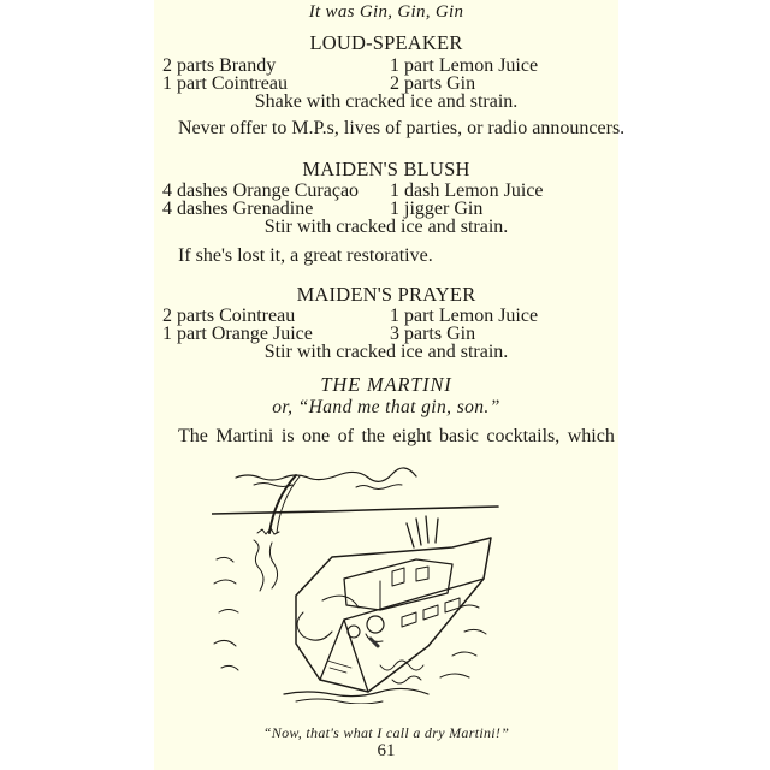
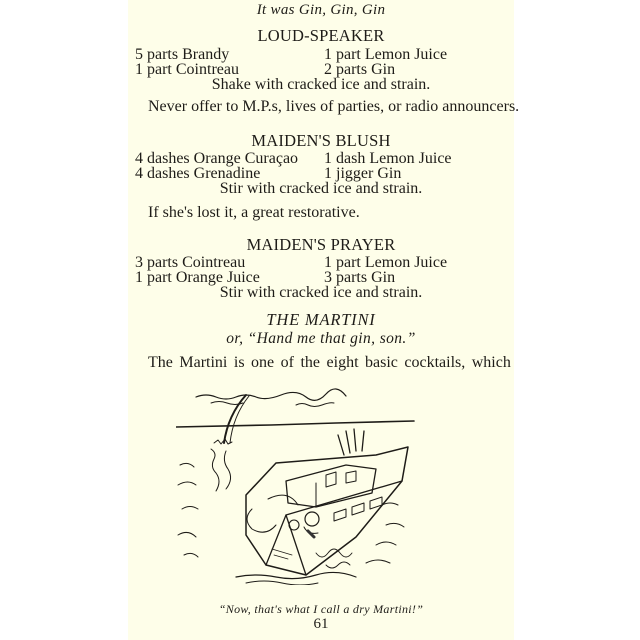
  It was Gin, Gin, Gin
  LOUD-SPEAKER
- 2 parts Brandy
+ 5 parts Brandy
  1 part Cointreau
  1 part Lemon Juice
  2 parts Gin
  Shake with cracked ice and strain.
  Never offer to M.P.s, lives of parties, or radio announcers.
  MAIDEN'S BLUSH
  4 dashes Orange Curaçao
  4 dashes Grenadine
  1 dash Lemon Juice
  1 jigger Gin
  Stir with cracked ice and strain.
  If she's lost it, a great restorative.
  MAIDEN'S PRAYER
- 2 parts Cointreau
+ 3 parts Cointreau
  1 part Orange Juice
  1 part Lemon Juice
  3 parts Gin
  Stir with cracked ice and strain.
  THE MARTINI
  or, “Hand me that gin, son.”
  The Martini is one of the eight basic cocktails, which
  “Now, that's what I call a dry Martini!”
  61
